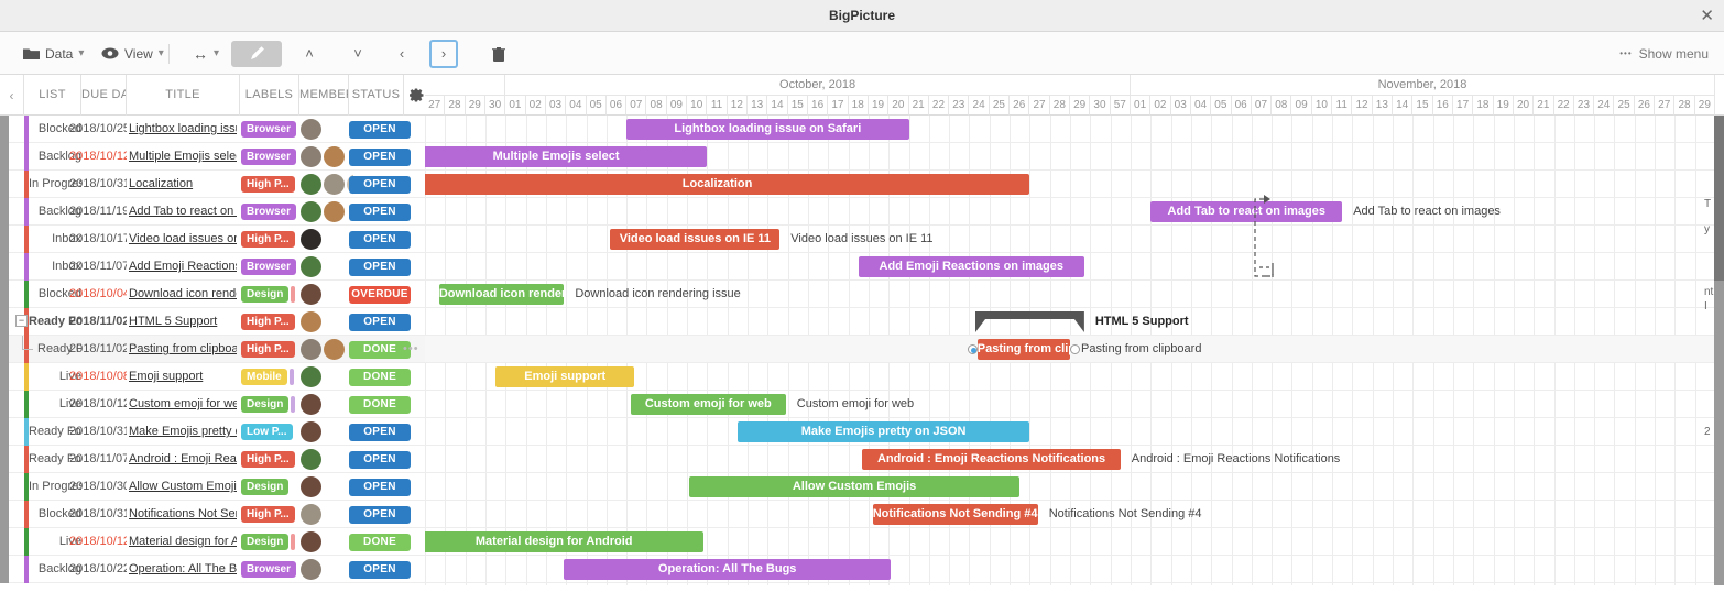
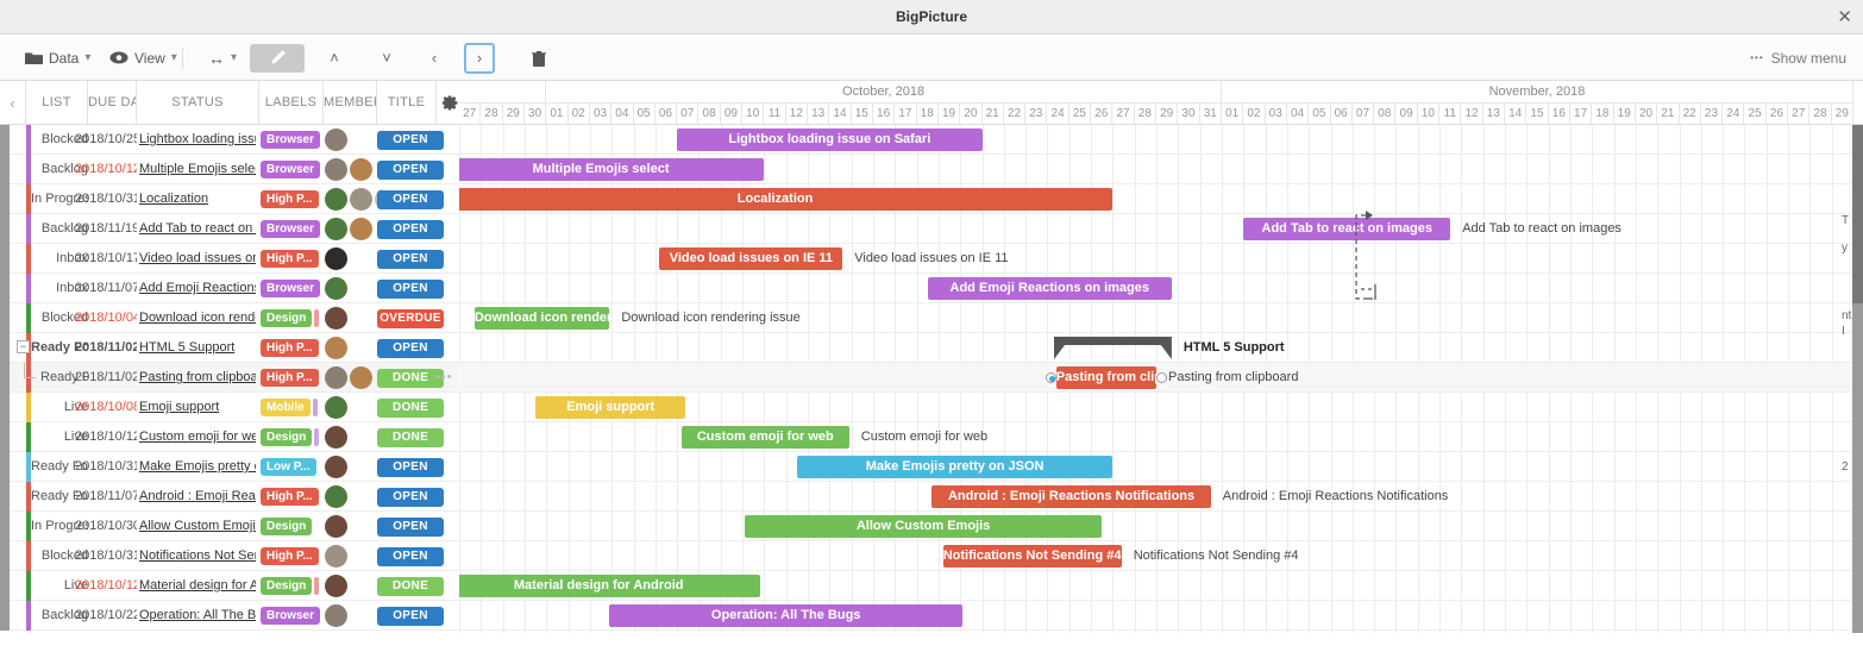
  BigPicture
  ✕
  Data
  ▾
  View
  ▾
  ↔
  ▾
  ˄
  ˅
  ‹
  ›
  •••
  Show menu
  ‹
  LIST
  DUE DA
- TITLE
+ STATUS
  LABELS
  MEMBE
- STATUS
+ TITLE
  October, 2018
  November, 2018
  27
  28
  29
  30
  01
  02
  03
  04
  05
  06
  07
  08
  09
  10
  11
  12
  13
  14
  15
  16
  17
  18
  19
  20
  21
  22
  23
  24
  25
  26
  27
  28
  29
  30
- 57
+ 31
  01
  02
  03
  04
  05
  06
  07
  08
  09
  10
  11
  12
  13
  14
  15
  16
  17
  18
  19
  20
  21
  22
  23
  24
  25
  26
  27
  28
  29
  Blocked
  2018/10/25
  Lightbox loading iss
  Browser
  OPEN
  Backlog
  2018/10/12
  Multiple Emojis sele
  Browser
  OPEN
  In Progres
  2018/10/31
  Localization
  High P...
  OPEN
  Backlog
  2018/11/19
  Add Tab to react on
  Browser
  OPEN
  Inbox
  2018/10/17
  Video load issues o
  High P...
  OPEN
  Inbox
  2018/11/07
  Browser
  OPEN
  Blocked
  2018/10/04
  Design
  OVERDUE
  −
  2018/11/02
  HTML 5 Support
  High P...
  OPEN
  2018/11/02
  Pasting from clipboa
  High P...
  DONE
  •••
  Live
  2018/10/08
  Emoji support
  Mobile
  DONE
  Live
  2018/10/12
  Custom emoji for we
  Design
  DONE
  2018/10/31
  Make Emojis pretty
  Low P...
  OPEN
  2018/11/07
  High P...
  OPEN
  In Progres
  2018/10/30
  Allow Custom Emoji
  Design
  OPEN
  Blocked
  2018/10/31
  Notifications Not Se
  High P...
  OPEN
  Live
  2018/10/12
  Material design for A
  Design
  DONE
  Backlog
  2018/10/22
  Operation: All The B
  Browser
  OPEN
  Lightbox loading issue on Safari
  Multiple Emojis select
  Localization
  Add Tab to react on images
  Add Tab to react on images
  Video load issues on IE 11
  Video load issues on IE 11
  Add Emoji Reactions on images
  Download icon rendering issue
  HTML 5 Support
  Pasting from cli
  Pasting from clipboard
  Emoji support
  Custom emoji for web
  Custom emoji for web
  Make Emojis pretty on JSON
  Android : Emoji Reactions Notifications
  Android : Emoji Reactions Notifications
  Allow Custom Emojis
  Notifications Not Sending #4
  Notifications Not Sending #4
  Material design for Android
  Operation: All The Bugs
  T
  y
  nt
  I
  2
